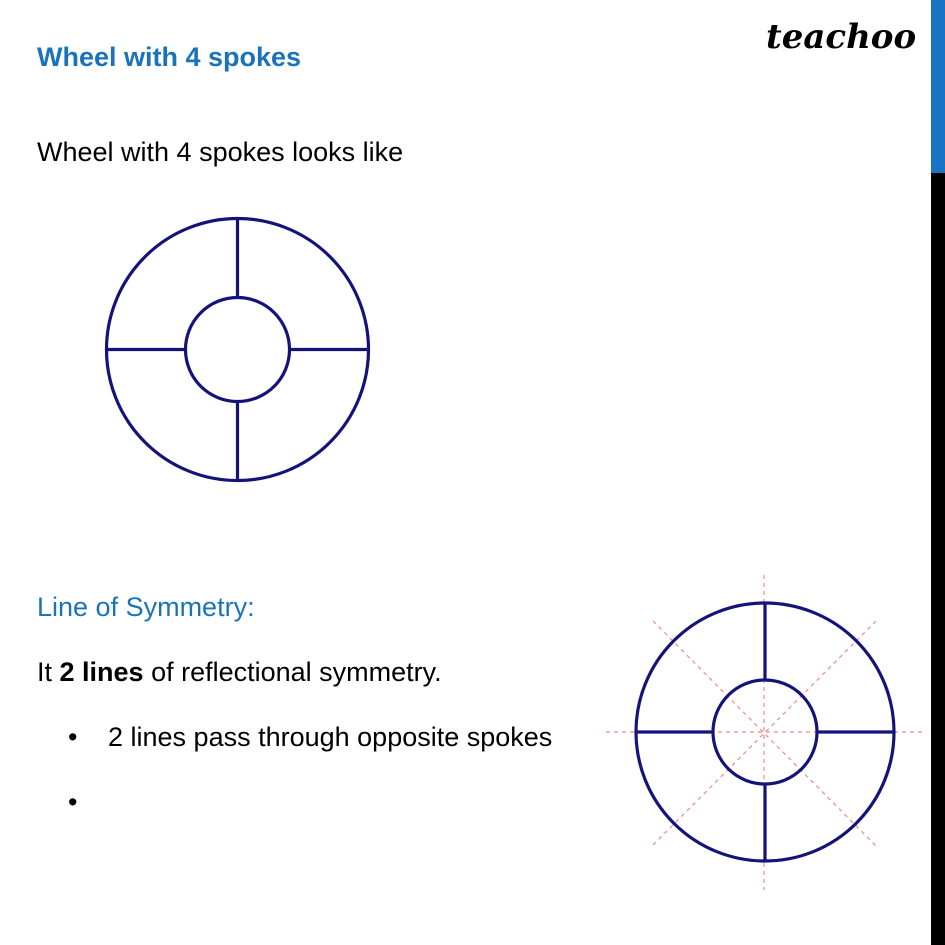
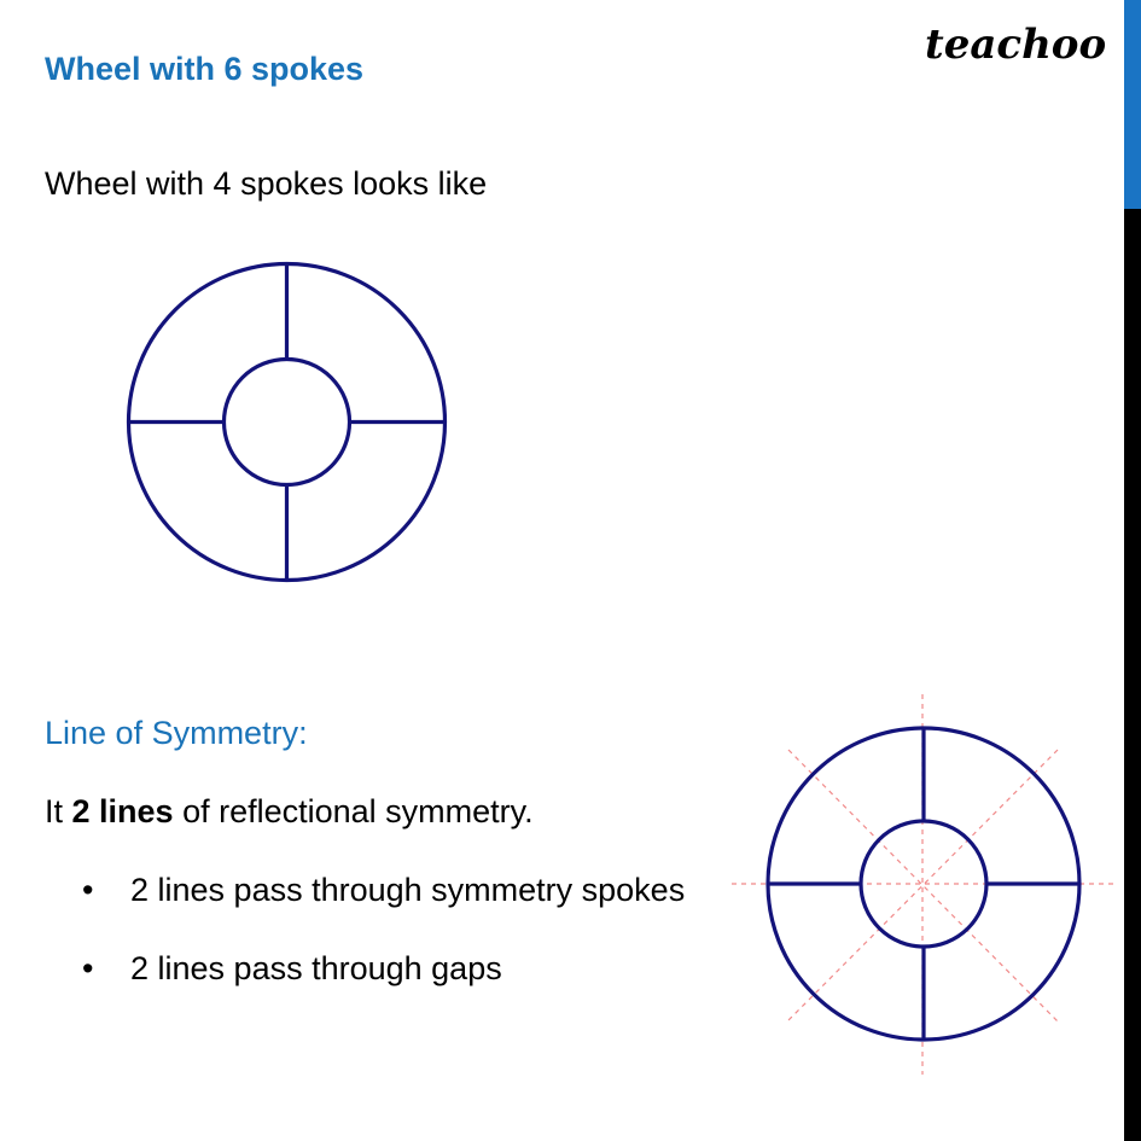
  teachoo
- Wheel with 4 spokes
+ Wheel with 6 spokes
  Wheel with 4 spokes looks like
  Line of Symmetry:
  It 2 lines of reflectional symmetry.
  •
- 2 lines pass through opposite spokes
+ 2 lines pass through symmetry spokes
  •
+ 2 lines pass through gaps
